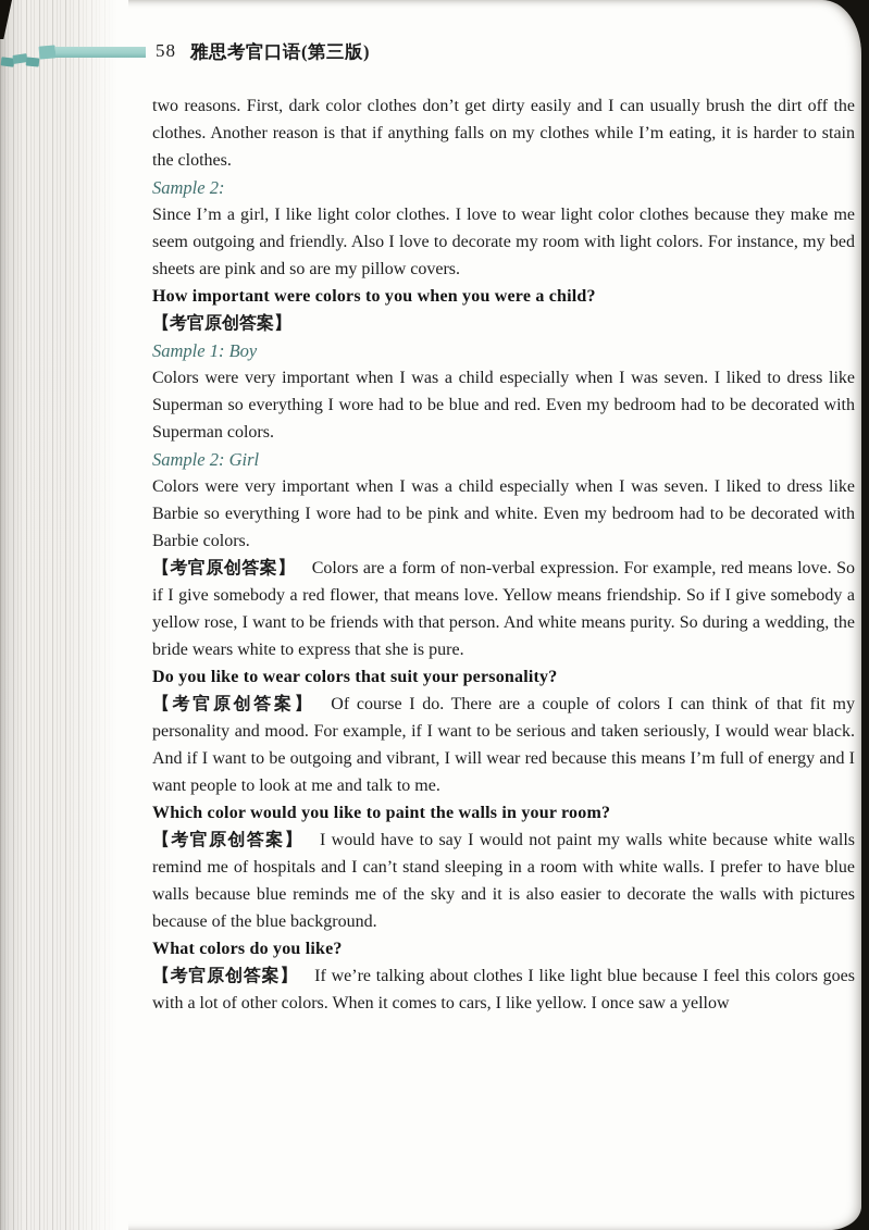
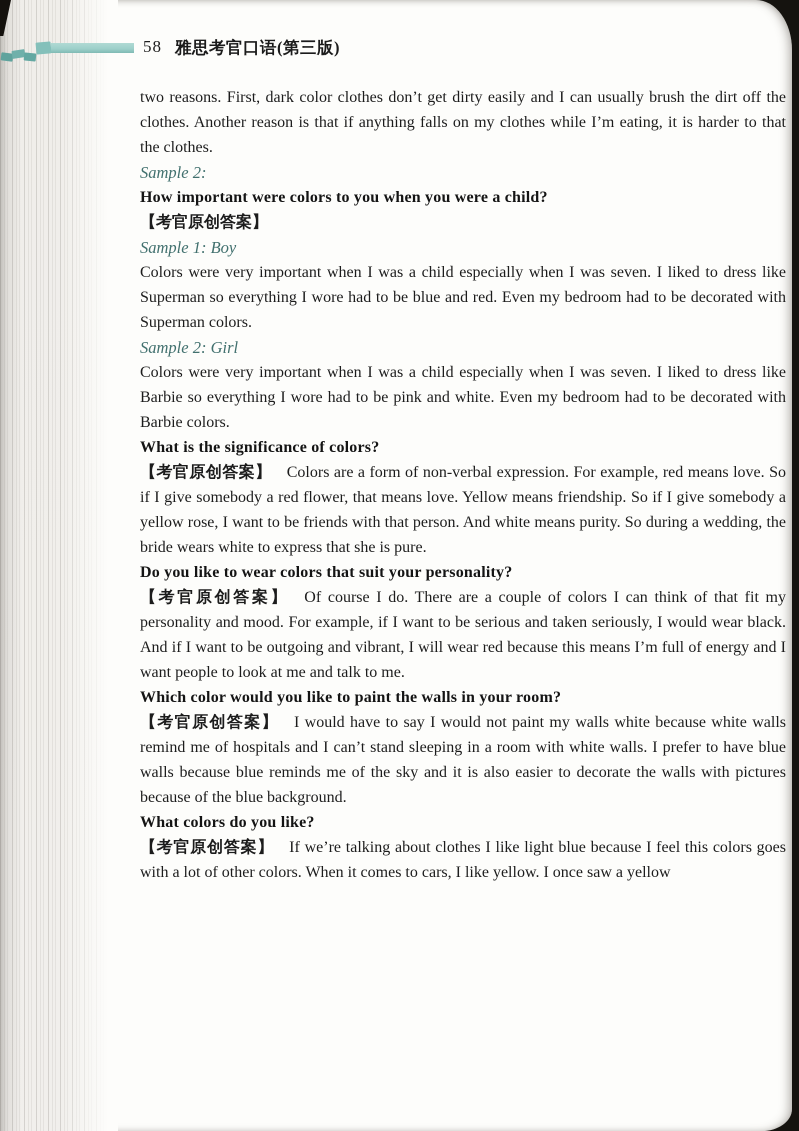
  58
  雅思考官口语(第三版)
- two reasons. First, dark color clothes don’t get dirty easily and I can usually brush the dirt off the clothes. Another reason is that if anything falls on my clothes while I’m eating, it is harder to stain the clothes.
+ two reasons. First, dark color clothes don’t get dirty easily and I can usually brush the dirt off the clothes. Another reason is that if anything falls on my clothes while I’m eating, it is harder to that the clothes.
  Sample 2:
- Since I’m a girl, I like light color clothes. I love to wear light color clothes because they make me seem outgoing and friendly. Also I love to decorate my room with light colors. For instance, my bed sheets are pink and so are my pillow covers.
  How important were colors to you when you were a child?
  【考官原创答案】
  Sample 1: Boy
  Colors were very important when I was a child especially when I was seven. I liked to dress like Superman so everything I wore had to be blue and red. Even my bedroom had to be decorated with Superman colors.
  Sample 2: Girl
  Colors were very important when I was a child especially when I was seven. I liked to dress like Barbie so everything I wore had to be pink and white. Even my bedroom had to be decorated with Barbie colors.
+ What is the significance of colors?
  【考官原创答案】 Colors are a form of non-verbal expression. For example, red means love. So if I give somebody a red flower, that means love. Yellow means friendship. So if I give somebody a yellow rose, I want to be friends with that person. And white means purity. So during a wedding, the bride wears white to express that she is pure.
  Do you like to wear colors that suit your personality?
  【考官原创答案】 Of course I do. There are a couple of colors I can think of that fit my personality and mood. For example, if I want to be serious and taken seriously, I would wear black. And if I want to be outgoing and vibrant, I will wear red because this means I’m full of energy and I want people to look at me and talk to me.
  Which color would you like to paint the walls in your room?
  【考官原创答案】 I would have to say I would not paint my walls white because white walls remind me of hospitals and I can’t stand sleeping in a room with white walls. I prefer to have blue walls because blue reminds me of the sky and it is also easier to decorate the walls with pictures because of the blue background.
  What colors do you like?
  【考官原创答案】 If we’re talking about clothes I like light blue because I feel this colors goes with a lot of other colors. When it comes to cars, I like yellow. I once saw a yellow
